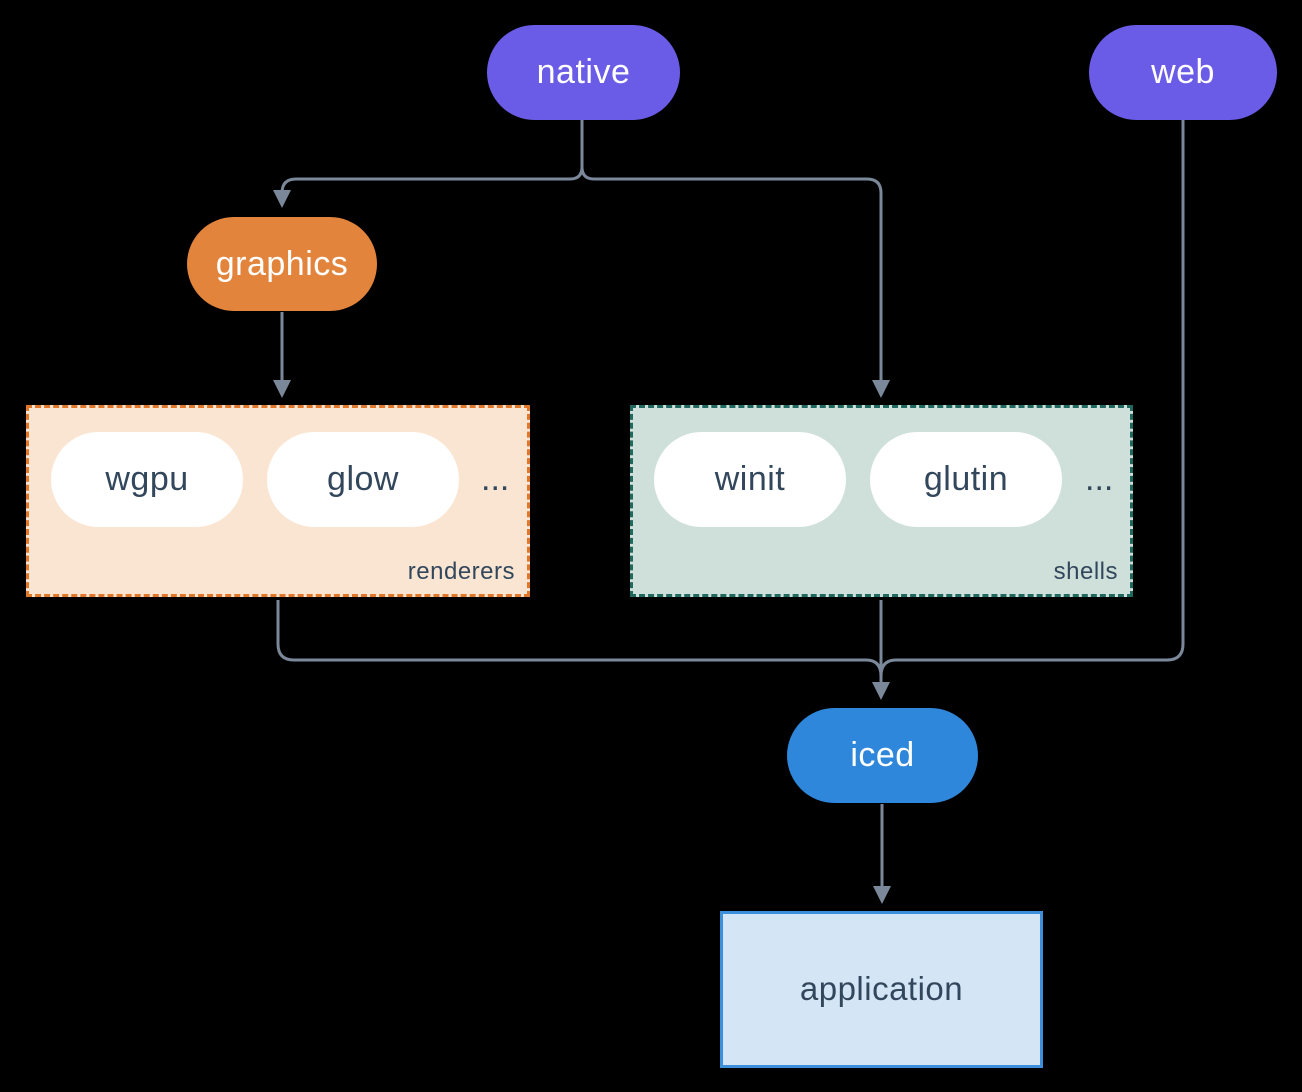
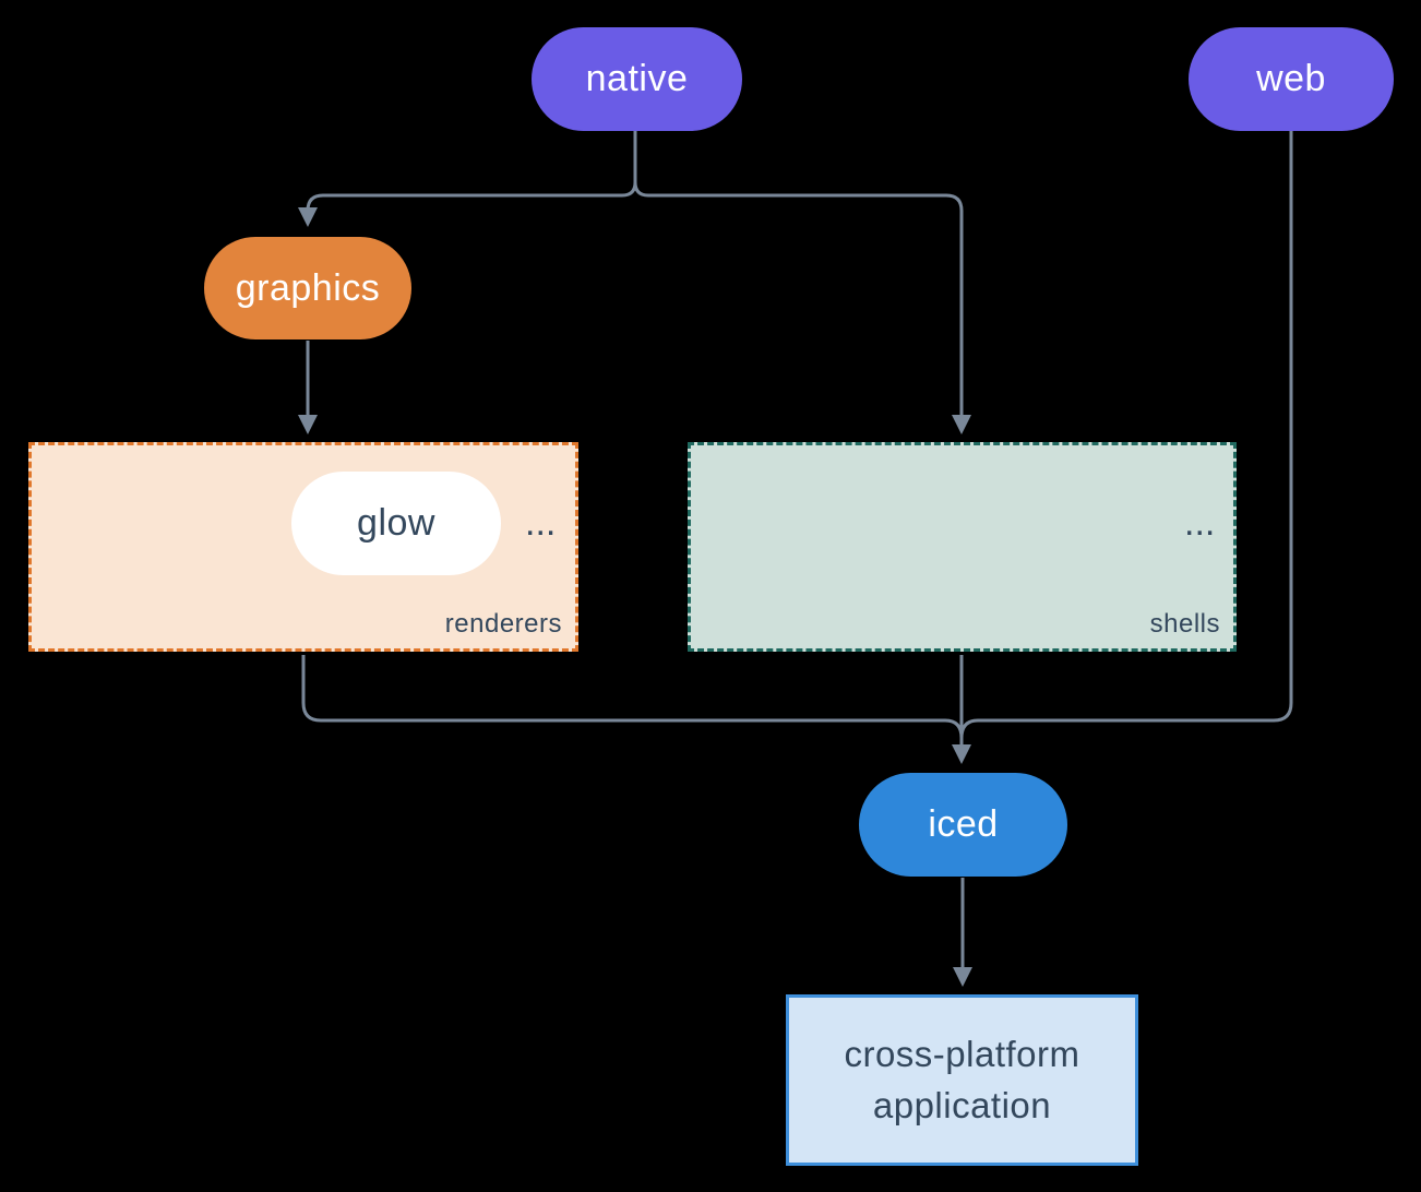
  native
  web
  graphics
- wgpu
  glow
  ...
  renderers
- winit
- glutin
  ...
  shells
  iced
+ cross-platform
  application
